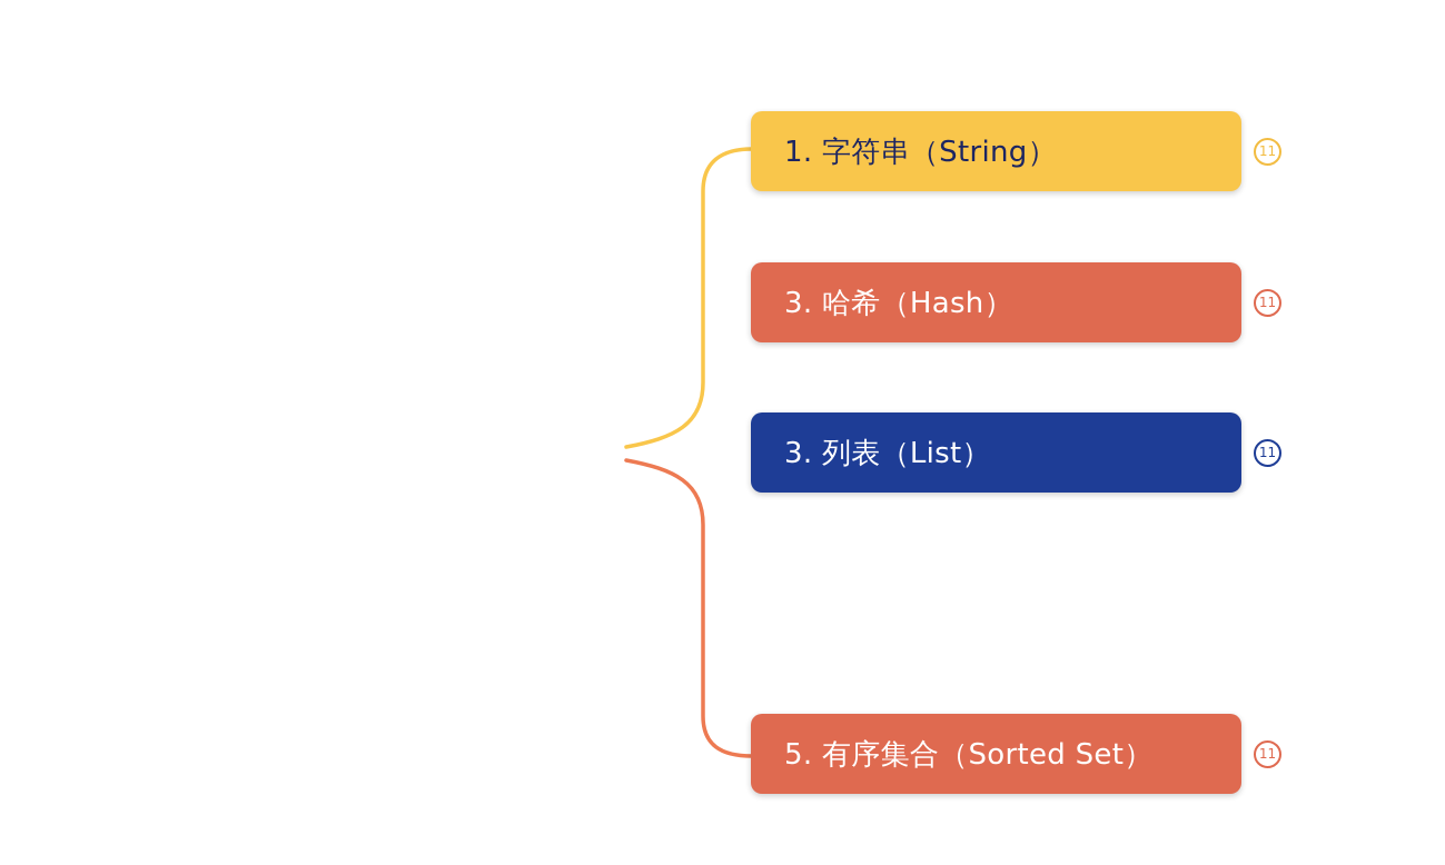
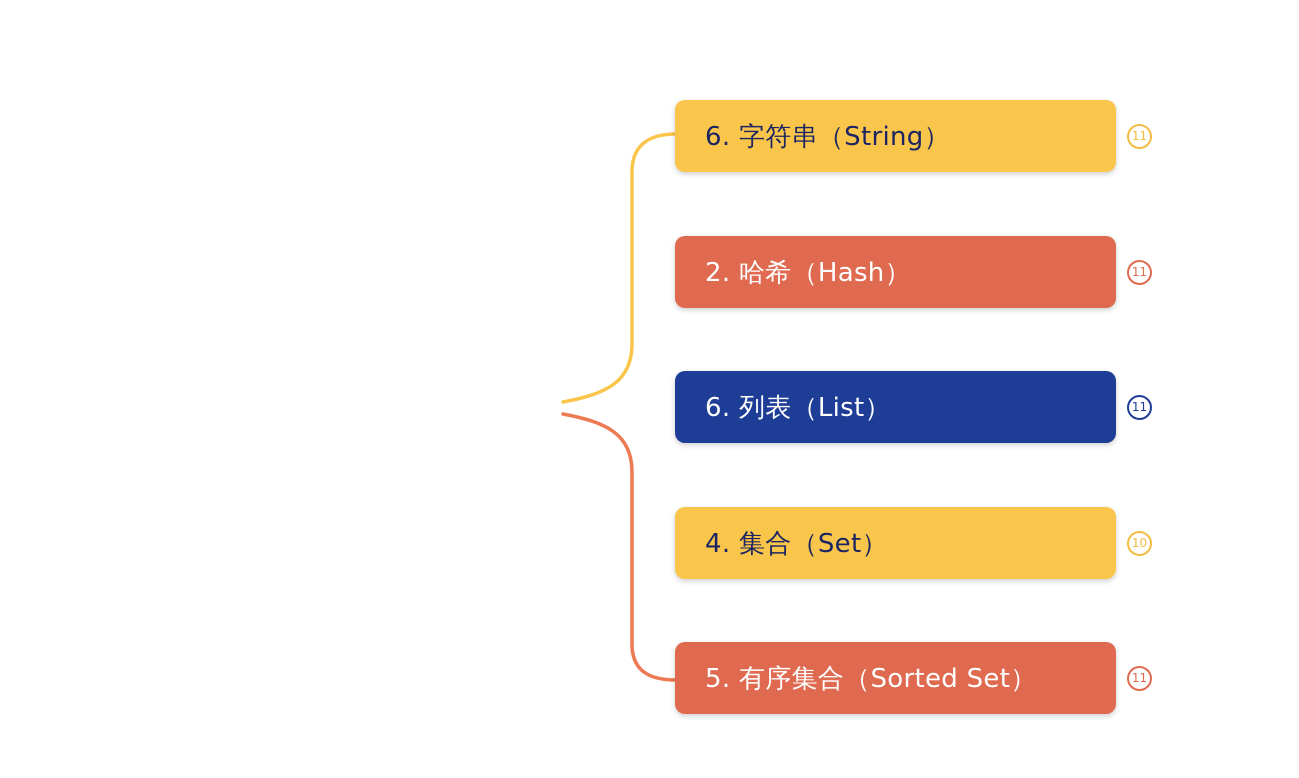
- 1. 字符串（String）
+ 6. 字符串（String）
  11
- 3. 哈希（Hash）
+ 2. 哈希（Hash）
  11
- 3. 列表（List）
+ 6. 列表（List）
  11
+ 4. 集合（Set）
+ 10
  5. 有序集合（Sorted Set）
  11
